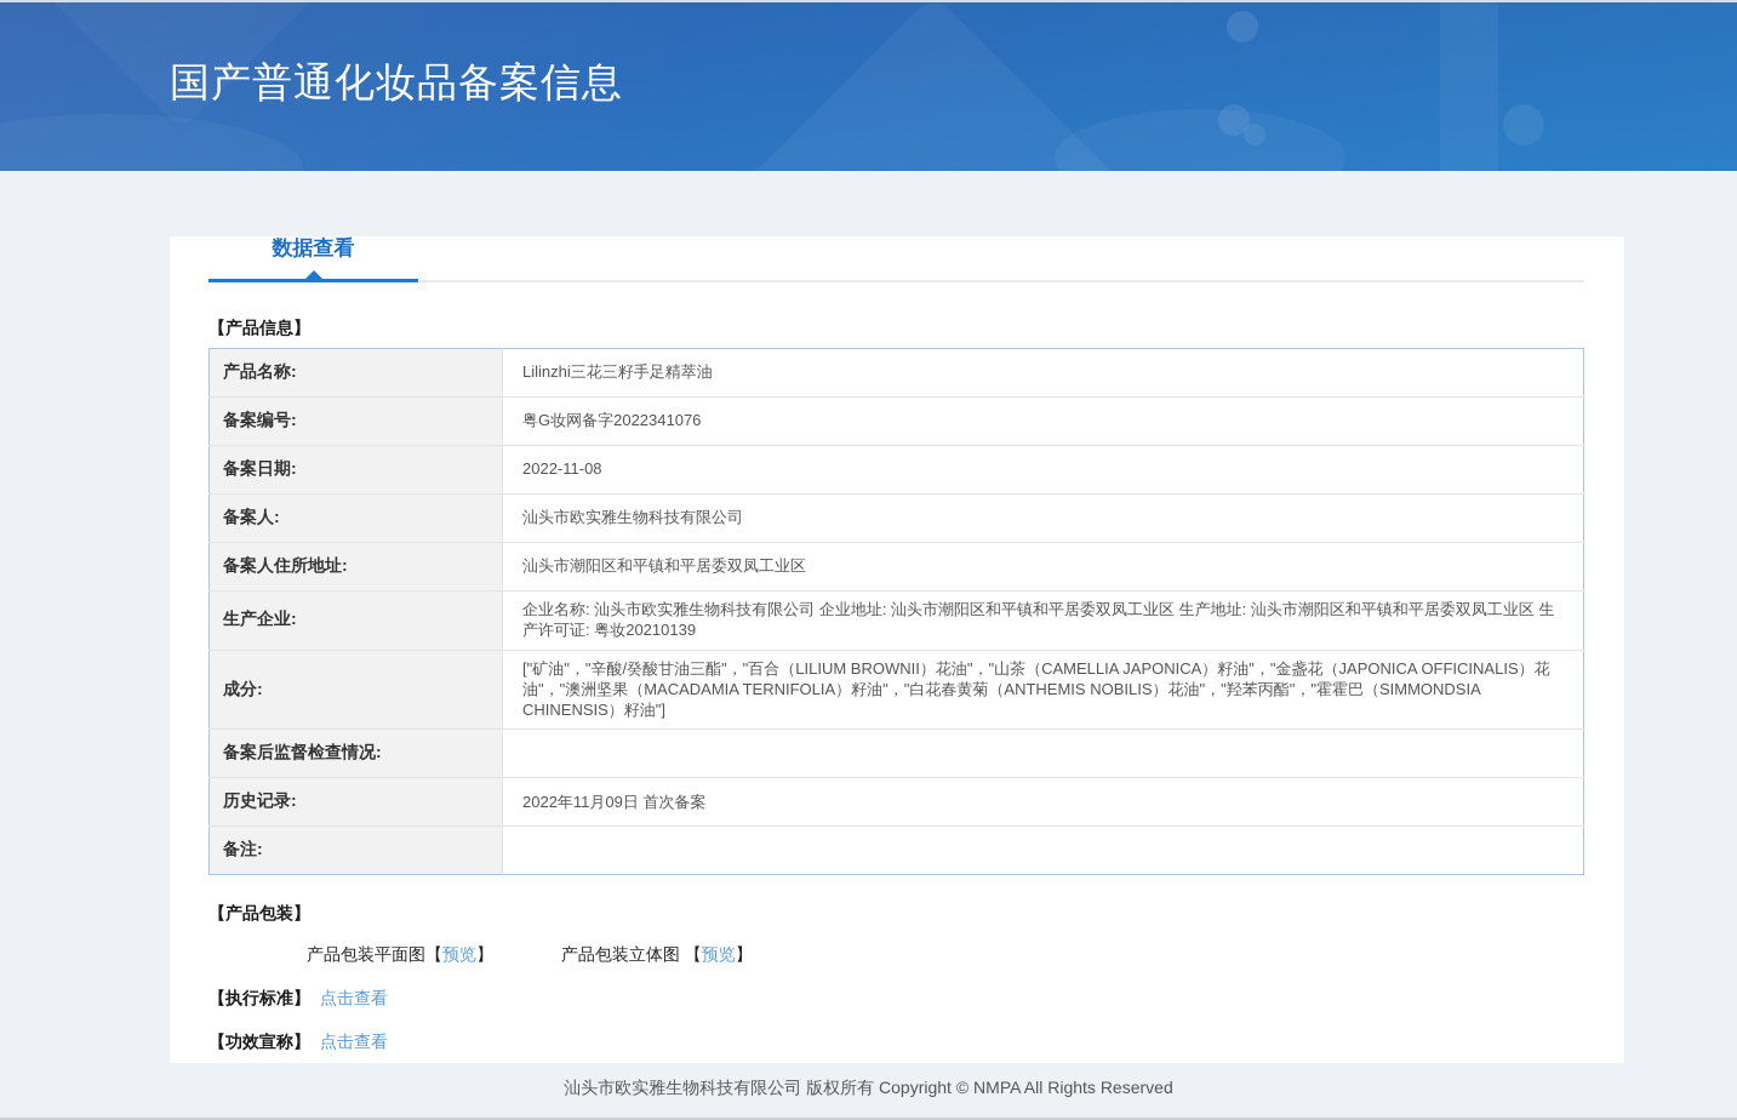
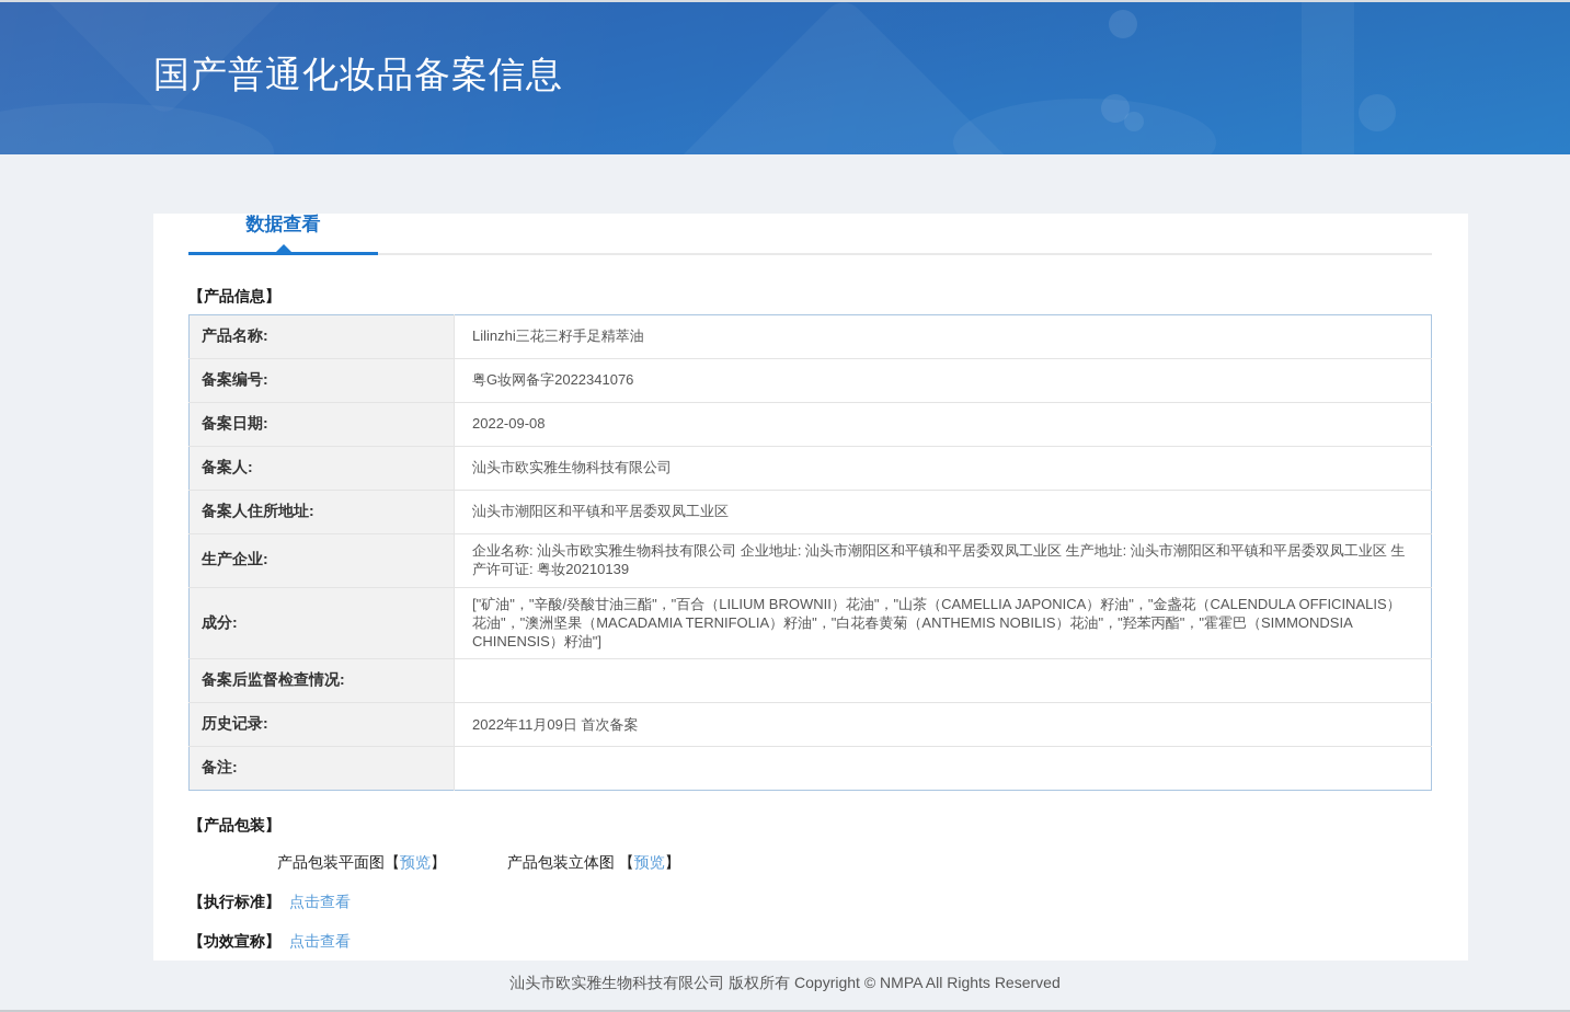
  国产普通化妆品备案信息
  数据查看
  【产品信息】
  产品名称:	Lilinzhi三花三籽手足精萃油
  备案编号:	粤G妆网备字2022341076
- 备案日期:	2022-11-08
+ 备案日期:	2022-09-08
  备案人:	汕头市欧实雅生物科技有限公司
  备案人住所地址:	汕头市潮阳区和平镇和平居委双凤工业区
  生产企业:	企业名称: 汕头市欧实雅生物科技有限公司 企业地址: 汕头市潮阳区和平镇和平居委双凤工业区 生产地址: 汕头市潮阳区和平镇和平居委双凤工业区 生产许可证: 粤妆20210139
- 成分:	["矿油"，"辛酸/癸酸甘油三酯"，"百合（LILIUM BROWNII）花油"，"山茶（CAMELLIA JAPONICA）籽油"，"金盏花（JAPONICA OFFICINALIS）花油"，"澳洲坚果（MACADAMIA TERNIFOLIA）籽油"，"白花春黄菊（ANTHEMIS NOBILIS）花油"，"羟苯丙酯"，"霍霍巴（SIMMONDSIA CHINENSIS）籽油"]
+ 成分:	["矿油"，"辛酸/癸酸甘油三酯"，"百合（LILIUM BROWNII）花油"，"山茶（CAMELLIA JAPONICA）籽油"，"金盏花（CALENDULA OFFICINALIS）花油"，"澳洲坚果（MACADAMIA TERNIFOLIA）籽油"，"白花春黄菊（ANTHEMIS NOBILIS）花油"，"羟苯丙酯"，"霍霍巴（SIMMONDSIA CHINENSIS）籽油"]
  备案后监督检查情况:
  历史记录:	2022年11月09日 首次备案
  备注:
  【产品包装】
  产品包装平面图【预览】 产品包装立体图 【预览】
  【执行标准】 点击查看
  【功效宣称】 点击查看
  汕头市欧实雅生物科技有限公司 版权所有 Copyright © NMPA All Rights Reserved
